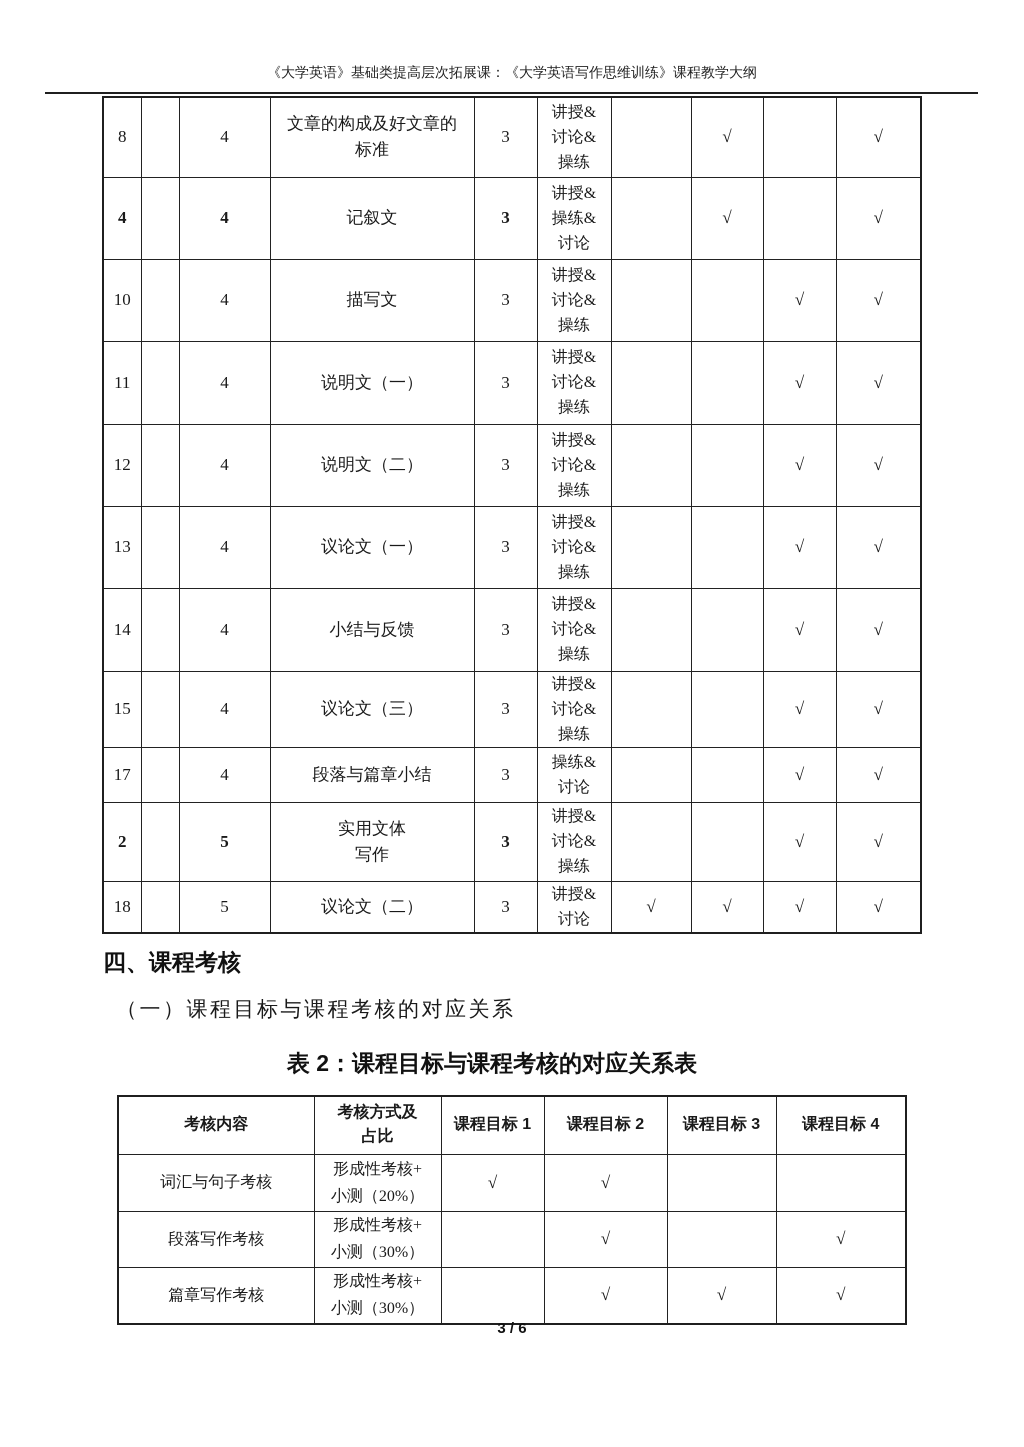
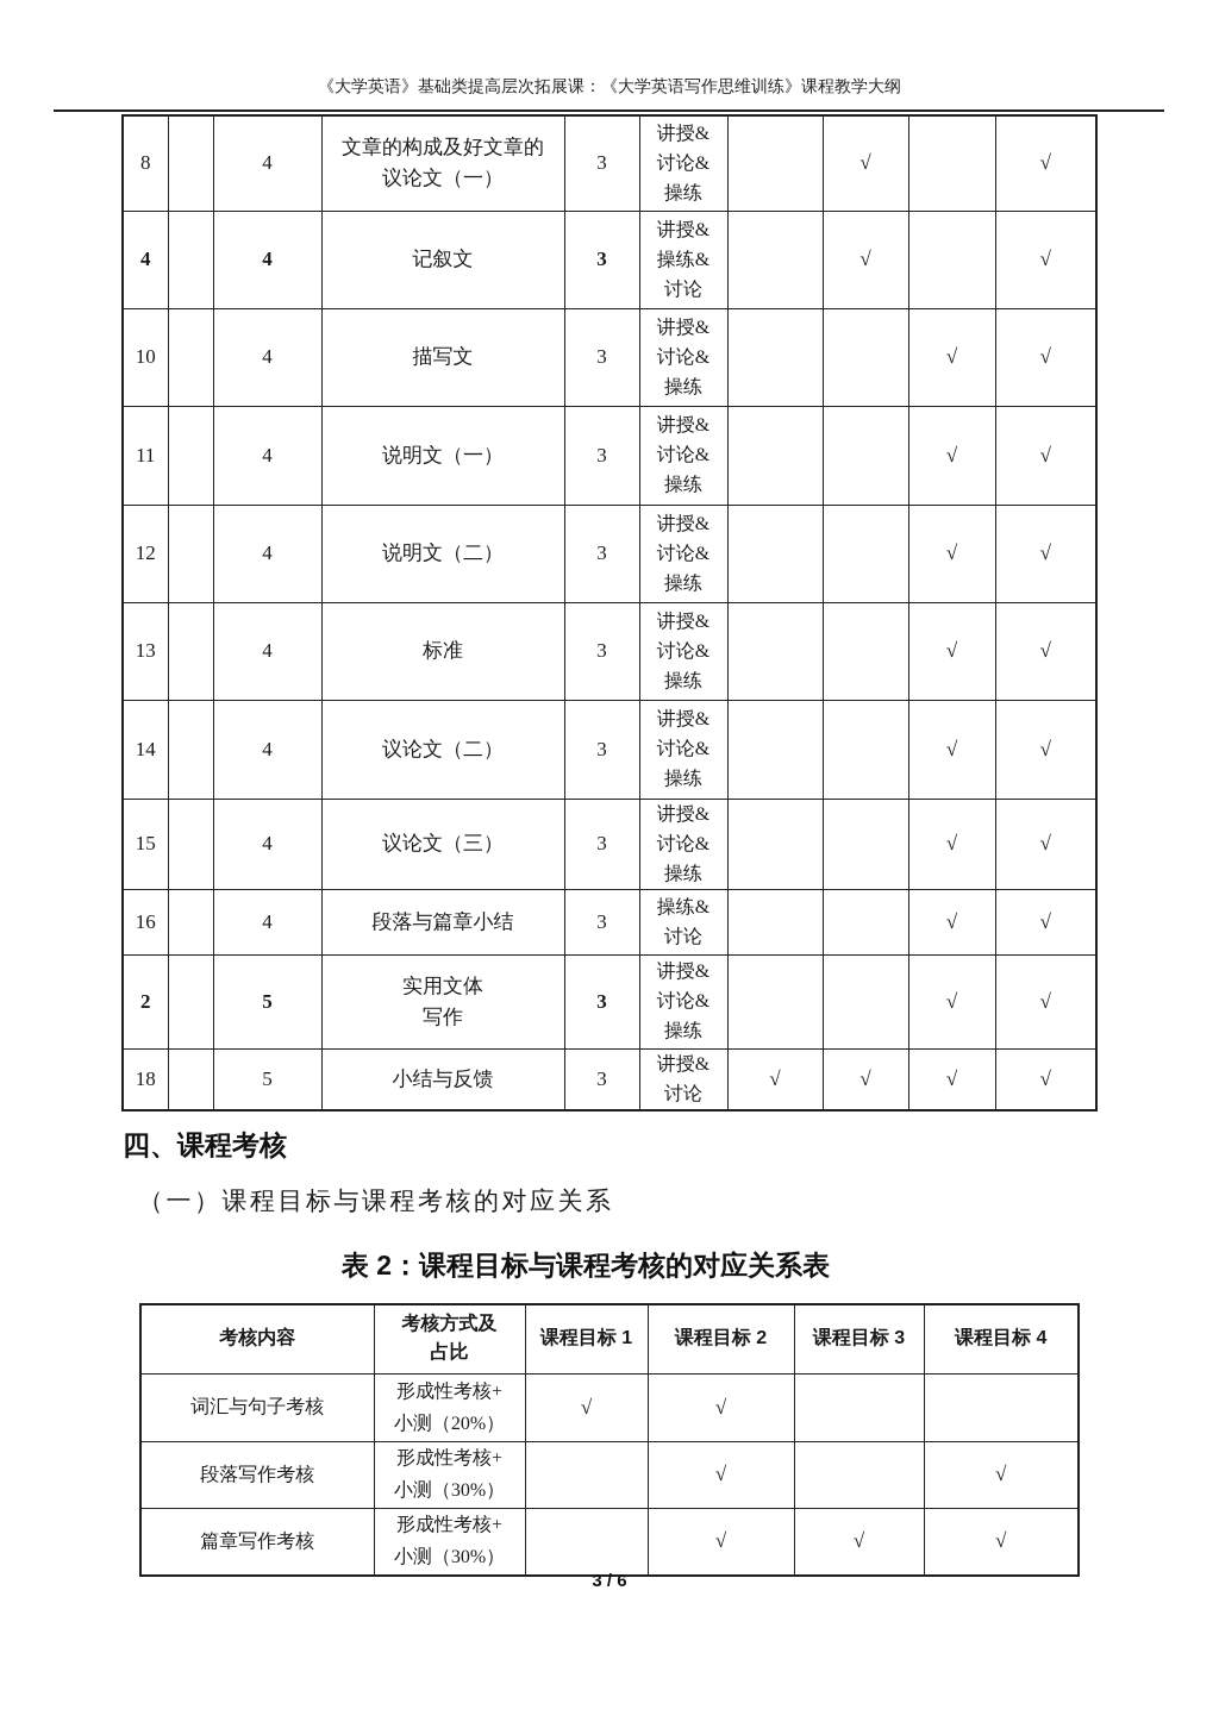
  《大学英语》基础类提高层次拓展课：《大学英语写作思维训练》课程教学大纲
- 8		4	文章的构成及好文章的标准	3	讲授&讨论&操练		√		√
+ 8		4	文章的构成及好文章的议论文（一）	3	讲授&讨论&操练		√		√
  4		4	记叙文	3	讲授&操练&讨论		√		√
  10		4	描写文	3	讲授&讨论&操练			√	√
  11		4	说明文（一）	3	讲授&讨论&操练			√	√
  12		4	说明文（二）	3	讲授&讨论&操练			√	√
- 13		4	议论文（一）	3	讲授&讨论&操练			√	√
+ 13		4	标准	3	讲授&讨论&操练			√	√
- 14		4	小结与反馈	3	讲授&讨论&操练			√	√
+ 14		4	议论文（二）	3	讲授&讨论&操练			√	√
  15		4	议论文（三）	3	讲授&讨论&操练			√	√
- 17		4	段落与篇章小结	3	操练&讨论			√	√
+ 16		4	段落与篇章小结	3	操练&讨论			√	√
  2		5	实用文体写作	3	讲授&讨论&操练			√	√
- 18		5	议论文（二）	3	讲授&讨论	√	√	√	√
+ 18		5	小结与反馈	3	讲授&讨论	√	√	√	√
  四、课程考核
  （一）课程目标与课程考核的对应关系
  表 2：课程目标与课程考核的对应关系表
  考核内容	考核方式及占比	课程目标 1	课程目标 2	课程目标 3	课程目标 4
  词汇与句子考核	形成性考核+小测（20%）	√	√
  段落写作考核	形成性考核+小测（30%）		√		√
  篇章写作考核	形成性考核+小测（30%）		√	√	√
  3 / 6
